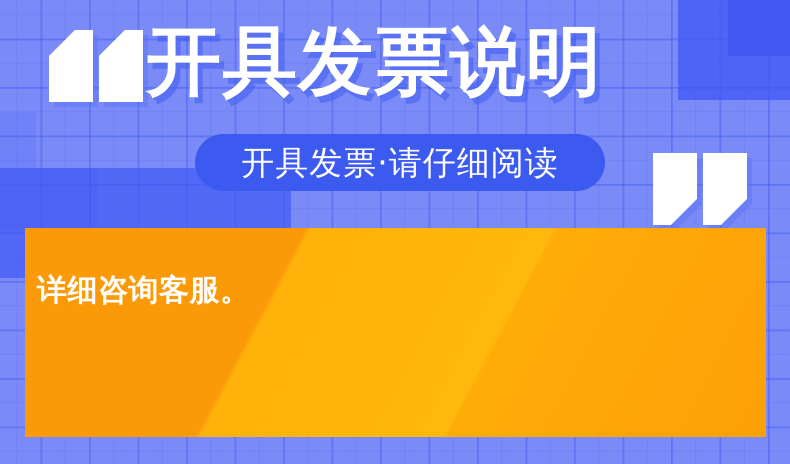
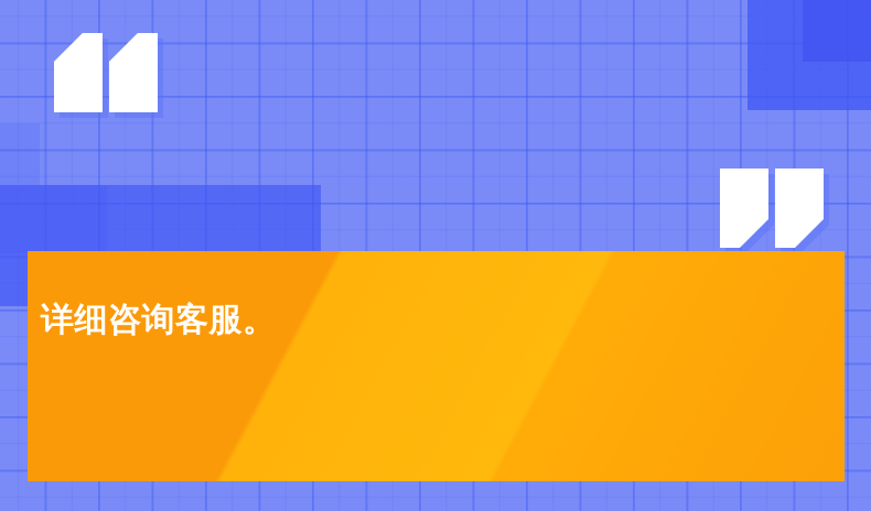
- 开具发票说明
- 开具发票·请仔细阅读
  详细咨询客服。
